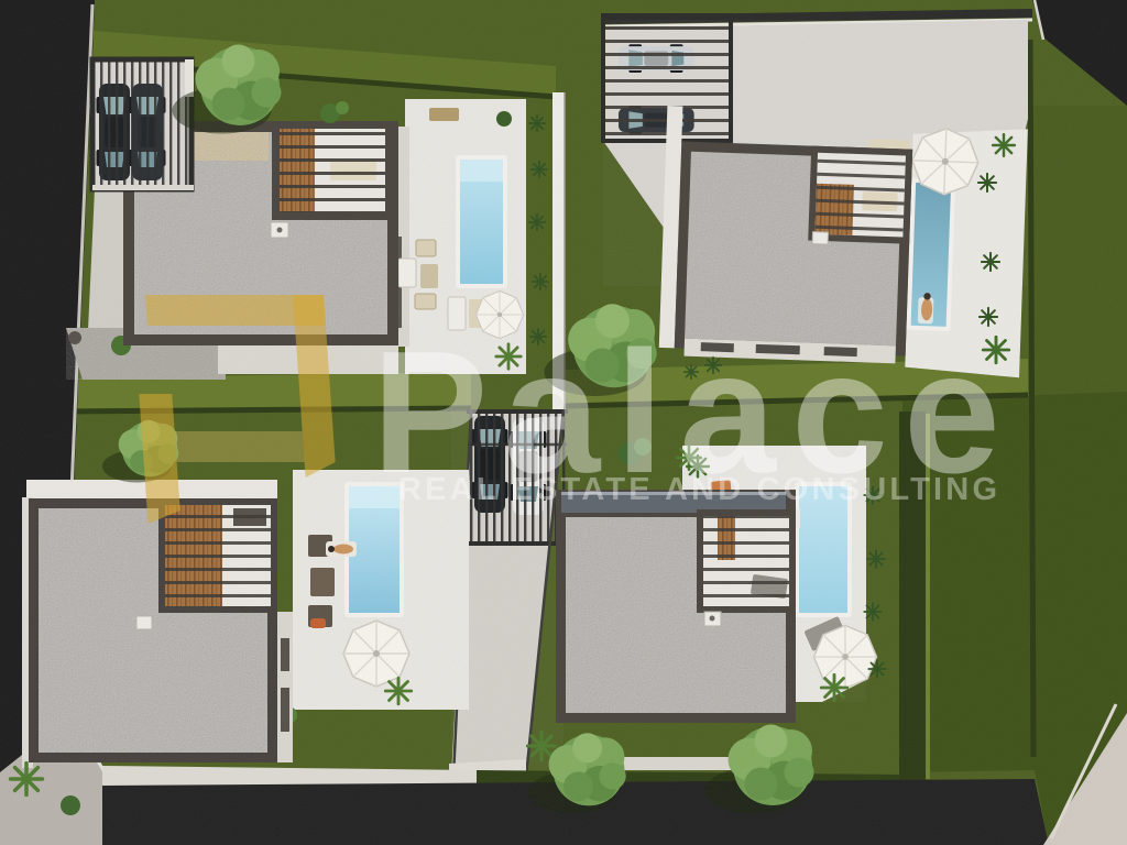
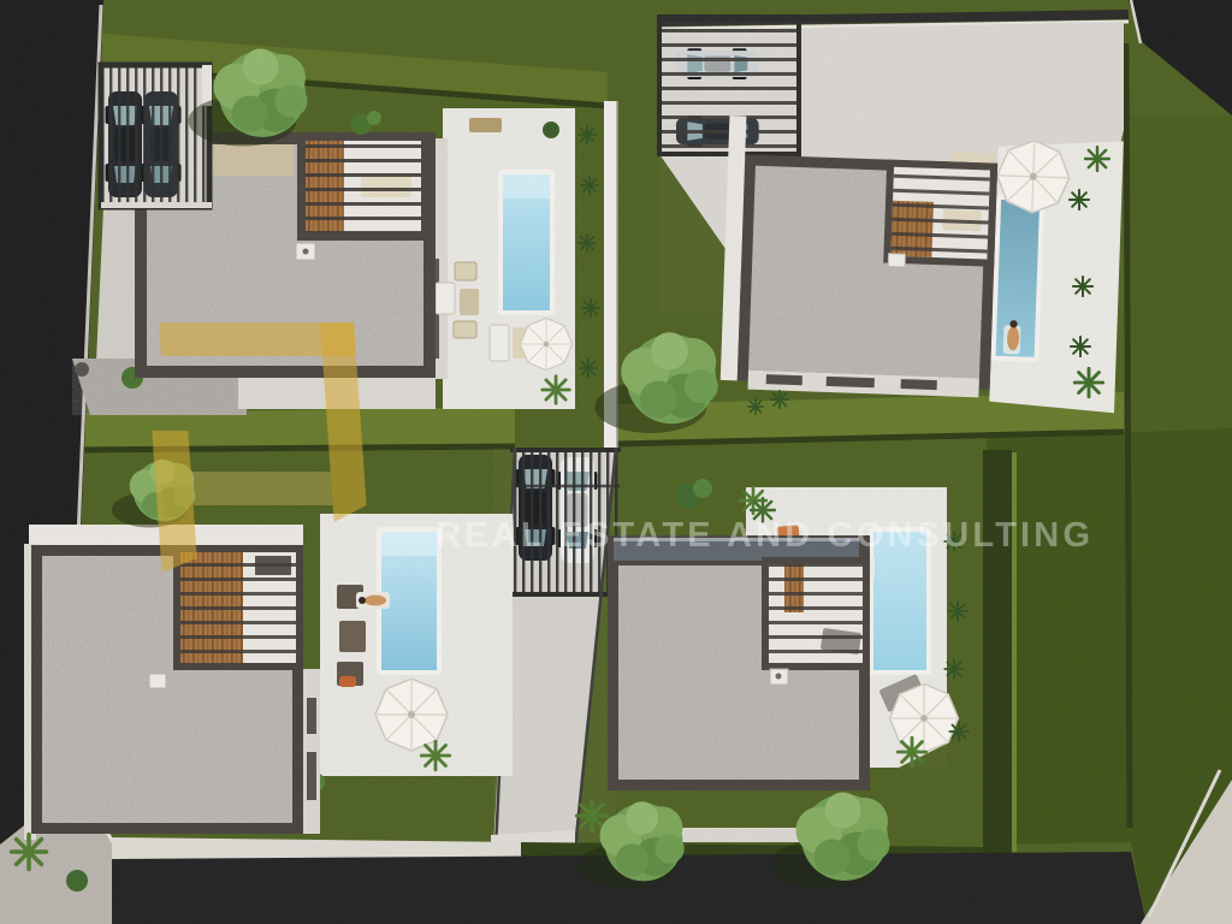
- Palace
  REAL ESTATE AND CONSULTING
